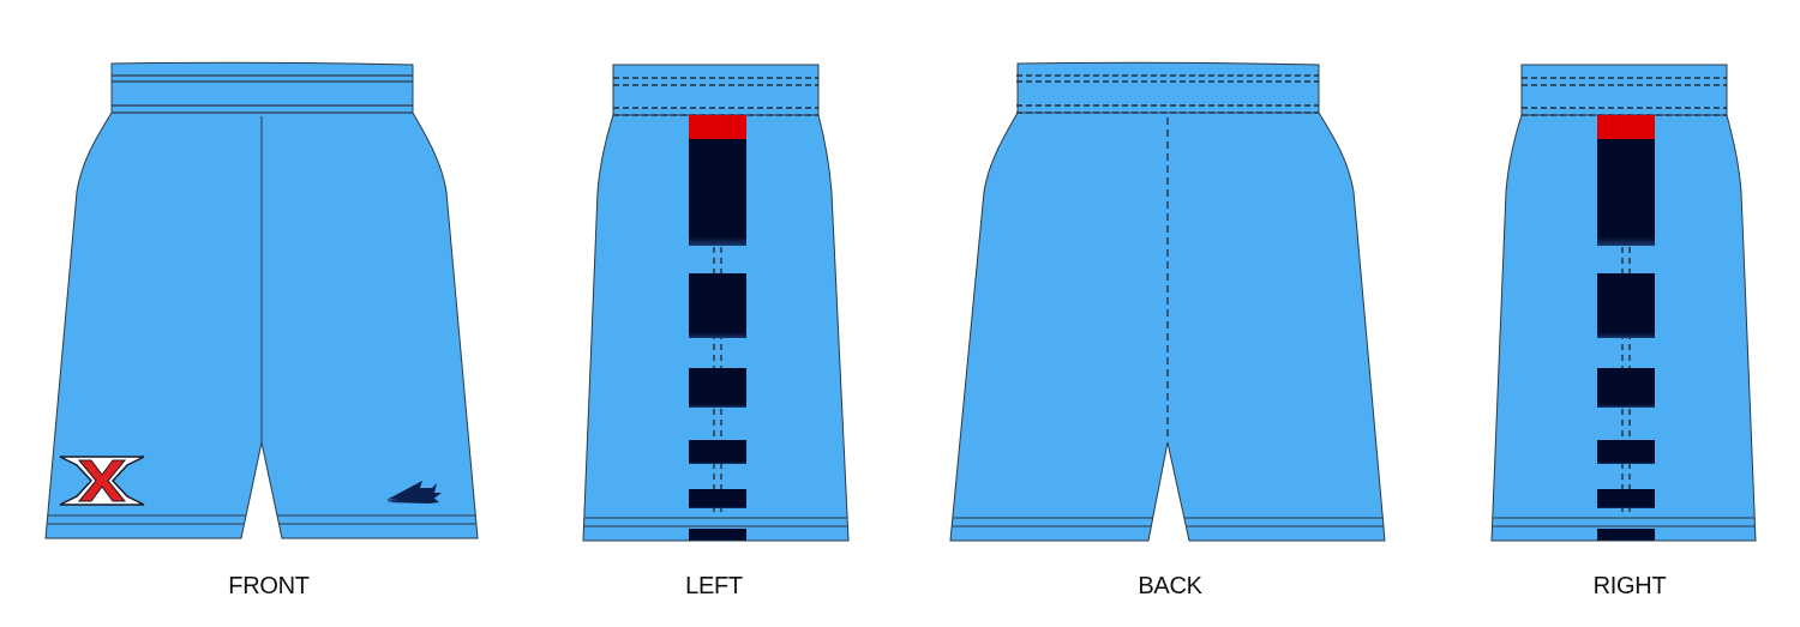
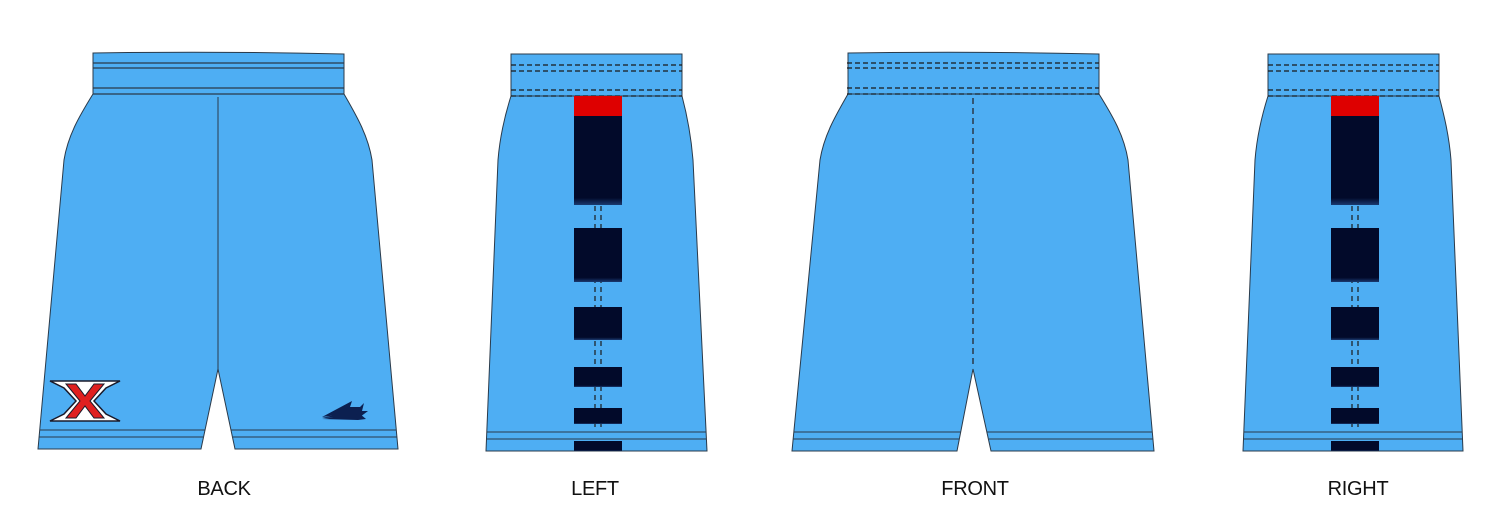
- FRONT
+ BACK
  LEFT
- BACK
+ FRONT
  RIGHT
